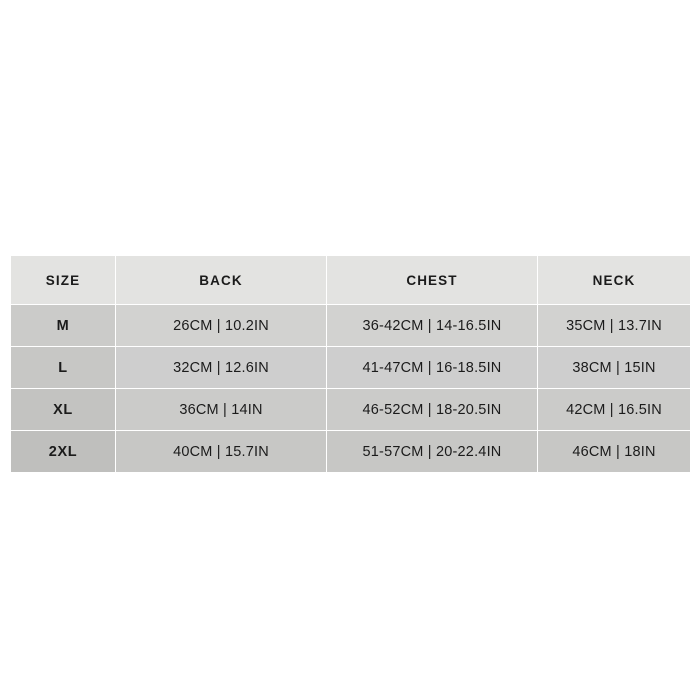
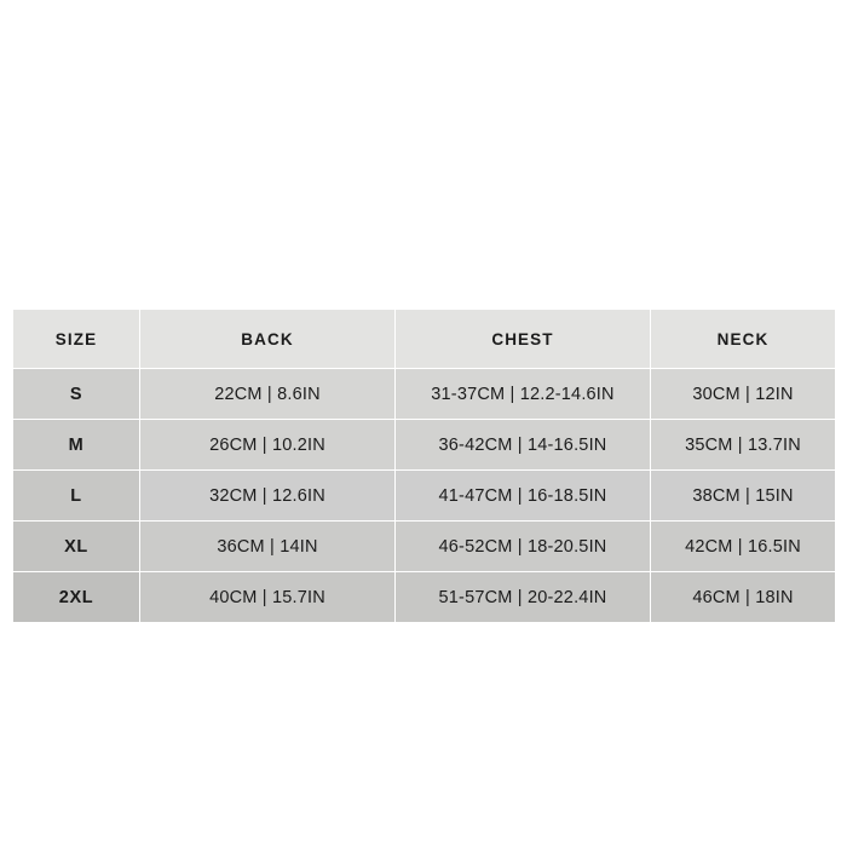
  SIZE	BACK	CHEST	NECK
+ S	22CM | 8.6IN	31-37CM | 12.2-14.6IN	30CM | 12IN
  M	26CM | 10.2IN	36-42CM | 14-16.5IN	35CM | 13.7IN
  L	32CM | 12.6IN	41-47CM | 16-18.5IN	38CM | 15IN
  XL	36CM | 14IN	46-52CM | 18-20.5IN	42CM | 16.5IN
  2XL	40CM | 15.7IN	51-57CM | 20-22.4IN	46CM | 18IN
